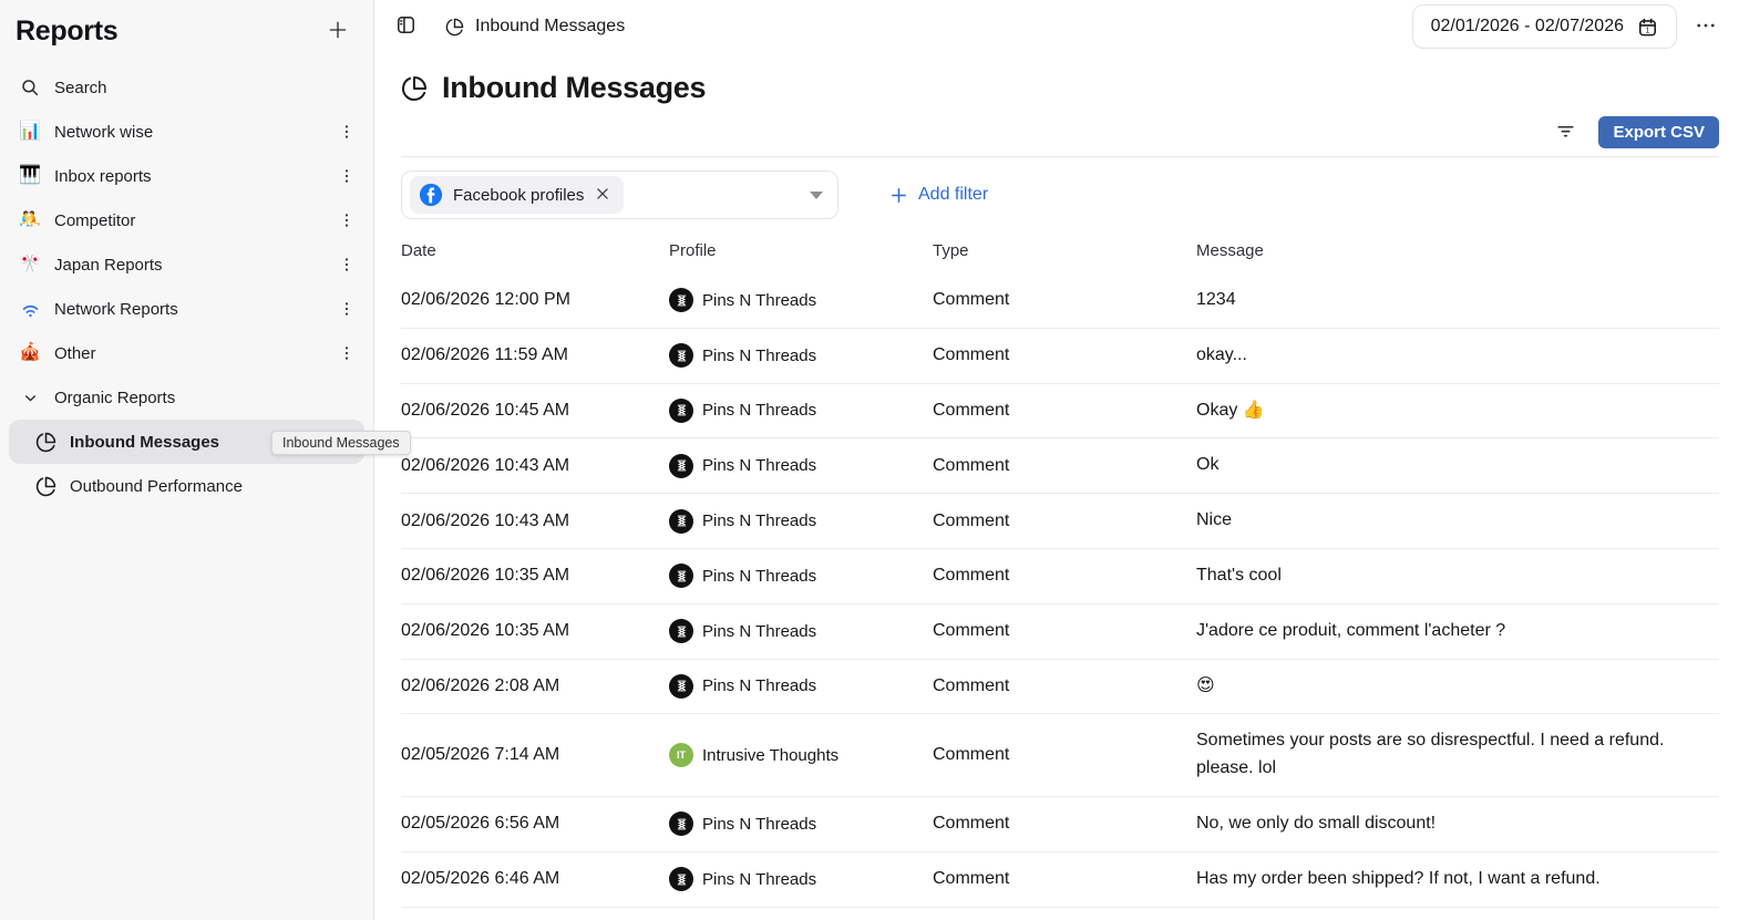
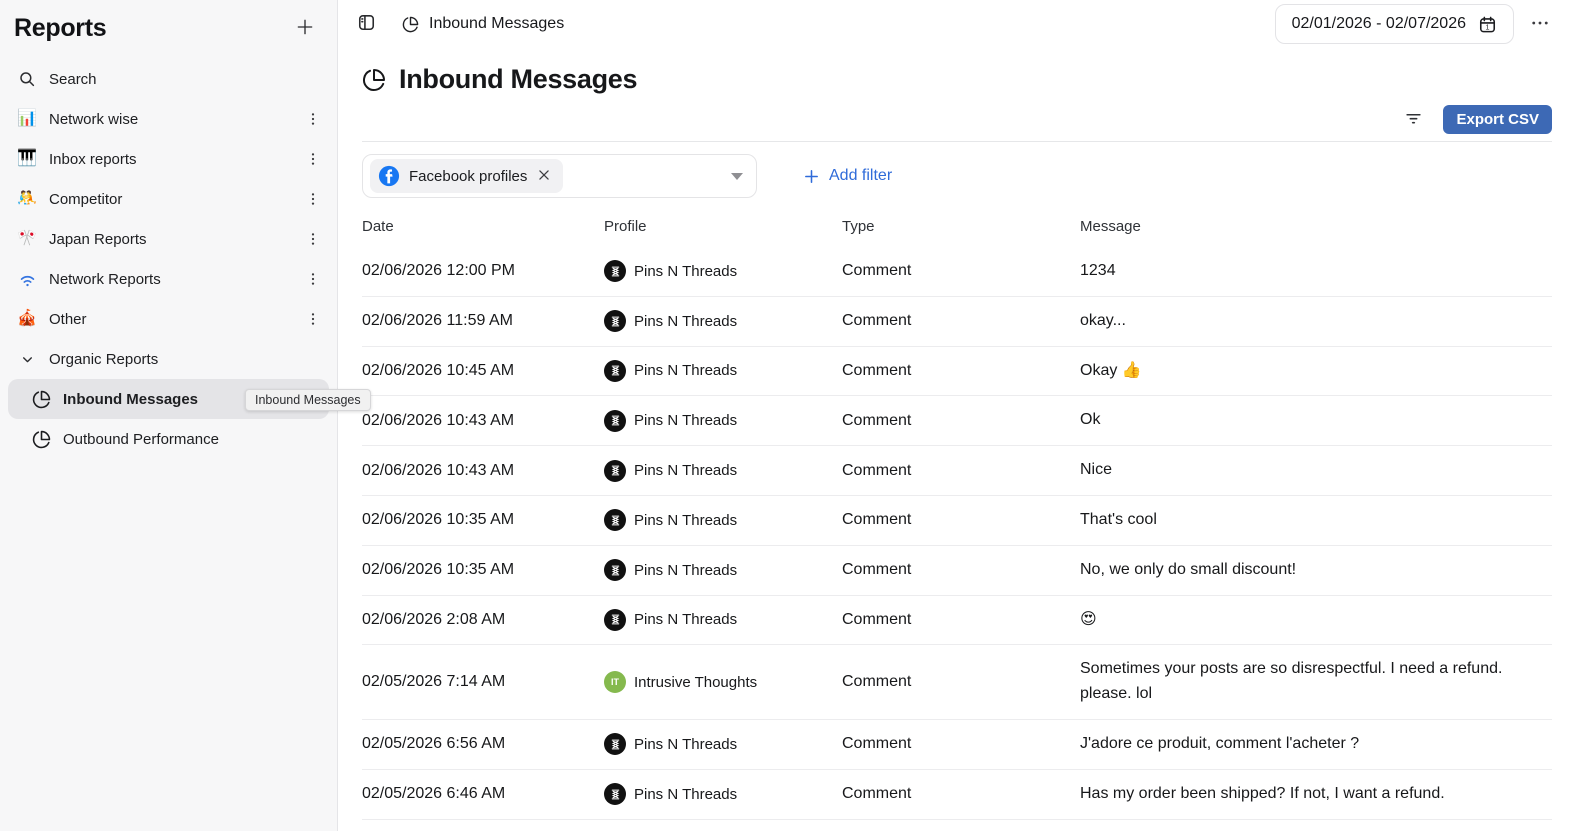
  Reports
  Search
  📊
  Network wise
  🎹
  Inbox reports
  🤼
  Competitor
  🎌
  Japan Reports
  Network Reports
  🎪
  Other
  Organic Reports
  Inbound Messages
  Inbound Messages
  Outbound Performance
  Inbound Messages
  02/01/2026 - 02/07/2026
  1
  Inbound Messages
  Export CSV
  Facebook profiles
  Add filter
  Date	Profile	Type	Message
  02/06/2026 12:00 PM	Pins N Threads	Comment	1234
  02/06/2026 11:59 AM	Pins N Threads	Comment	okay...
  02/06/2026 10:45 AM	Pins N Threads	Comment	Okay 👍
  02/06/2026 10:43 AM	Pins N Threads	Comment	Ok
  02/06/2026 10:43 AM	Pins N Threads	Comment	Nice
  02/06/2026 10:35 AM	Pins N Threads	Comment	That's cool
- 02/06/2026 10:35 AM	Pins N Threads	Comment	J'adore ce produit, comment l'acheter ?
+ 02/06/2026 10:35 AM	Pins N Threads	Comment	No, we only do small discount!
  02/06/2026 2:08 AM	Pins N Threads	Comment	😍
  02/05/2026 7:14 AM	IT Intrusive Thoughts	Comment	Sometimes your posts are so disrespectful. I need a refund. please. lol
- 02/05/2026 6:56 AM	Pins N Threads	Comment	No, we only do small discount!
+ 02/05/2026 6:56 AM	Pins N Threads	Comment	J'adore ce produit, comment l'acheter ?
  02/05/2026 6:46 AM	Pins N Threads	Comment	Has my order been shipped? If not, I want a refund.
